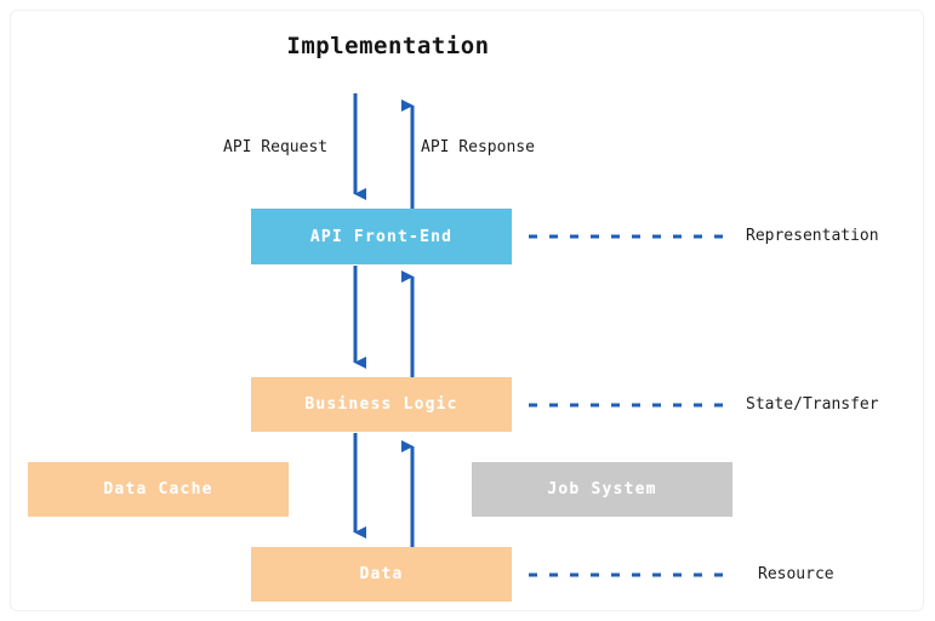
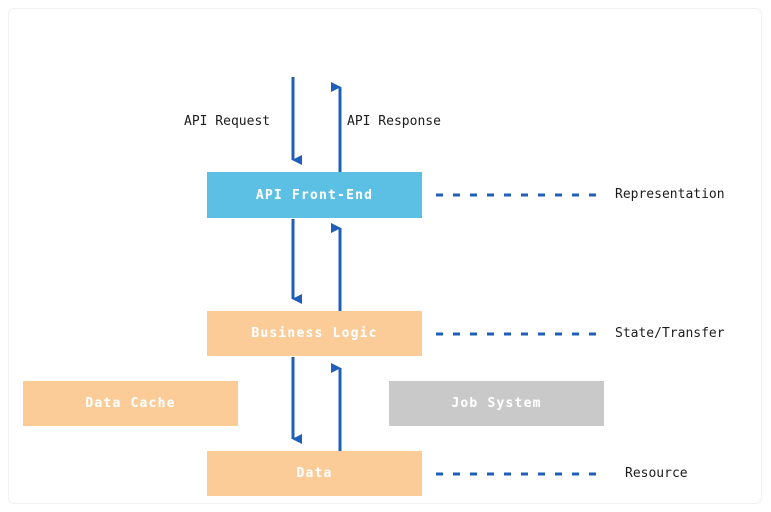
- Implementation
  API Front-End
  Business Logic
  Data Cache
  Job System
  Data
  API Request
  API Response
  Representation
  State/Transfer
  Resource
